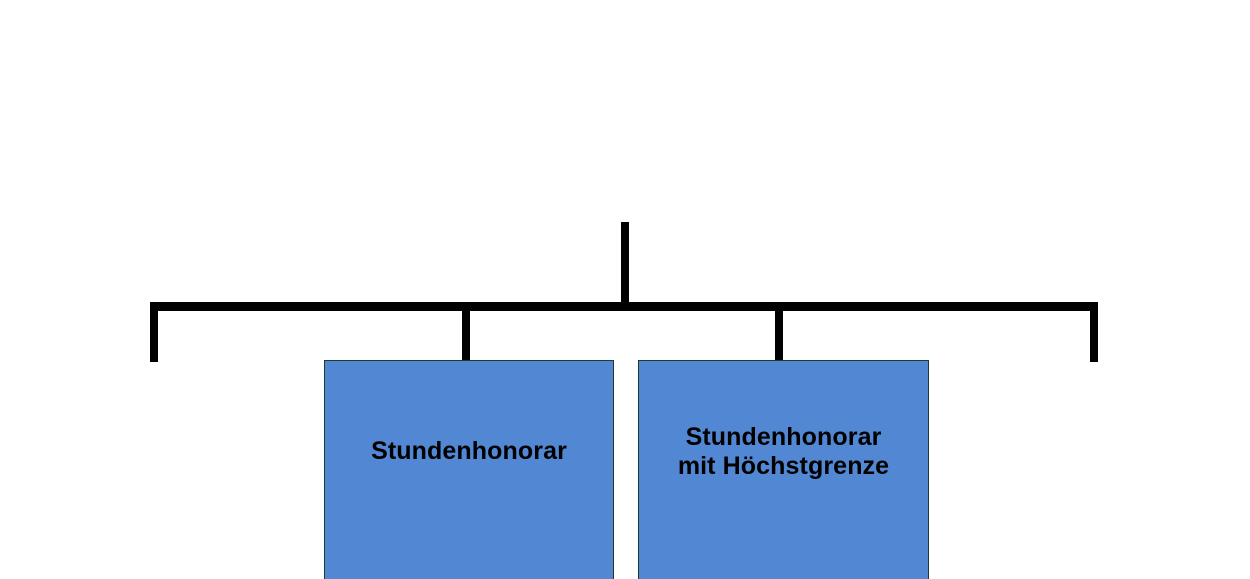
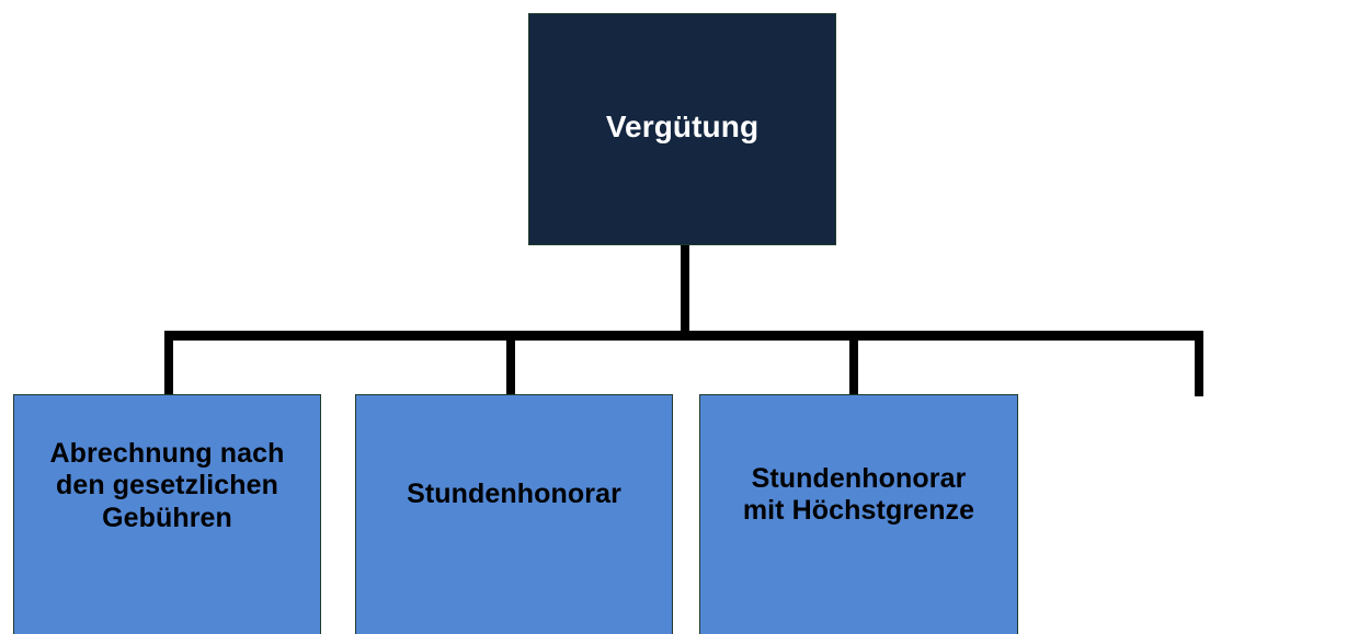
+ Vergütung
+ Abrechnung nach
+ den gesetzlichen
+ Gebühren
  Stundenhonorar
  Stundenhonorar
  mit Höchstgrenze
